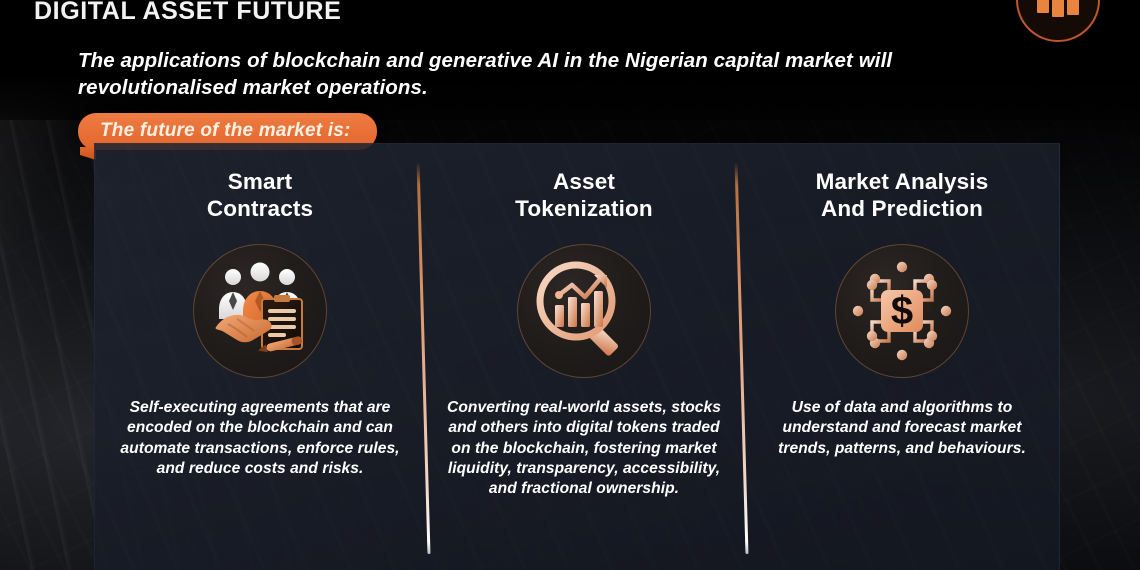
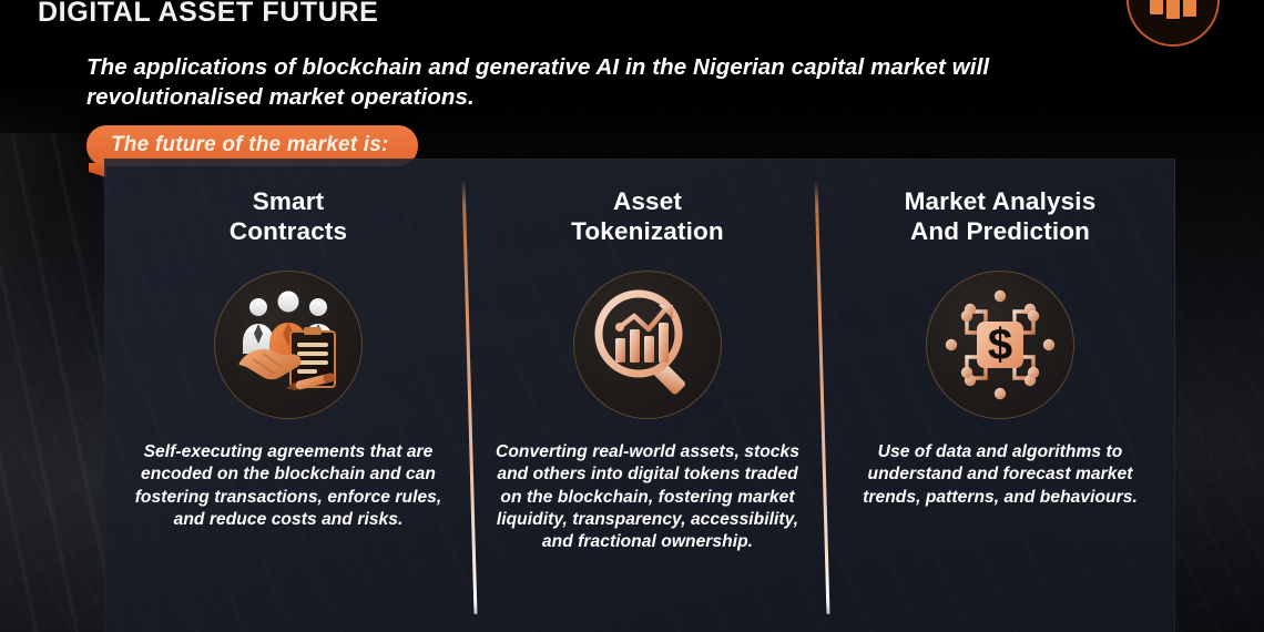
  DIGITAL ASSET FUTURE
  The applications of blockchain and generative AI in the Nigerian capital market will revolutionalised market operations.
  The future of the market is:
  Smart
  Contracts
- Self-executing agreements that are encoded on the blockchain and can automate transactions, enforce rules, and reduce costs and risks.
+ Self-executing agreements that are encoded on the blockchain and can fostering transactions, enforce rules, and reduce costs and risks.
  Asset
  Tokenization
  Converting real-world assets, stocks and others into digital tokens traded on the blockchain, fostering market liquidity, transparency, accessibility, and fractional ownership.
  Market Analysis
  And Prediction
  $
  Use of data and algorithms to understand and forecast market trends, patterns, and behaviours.
